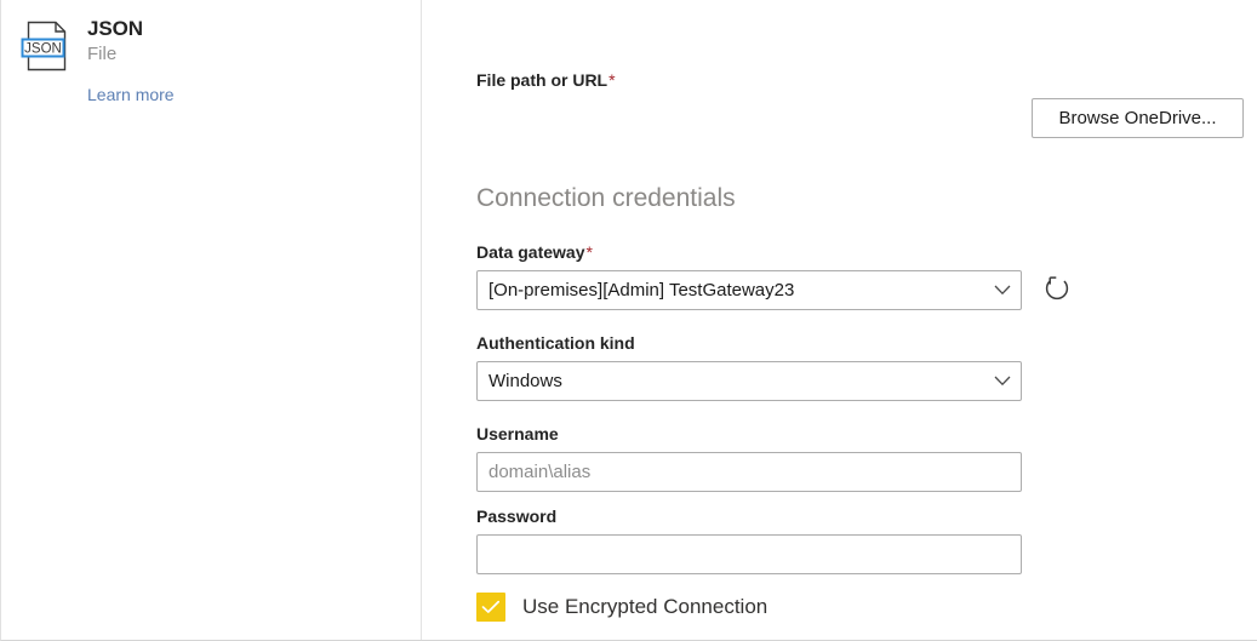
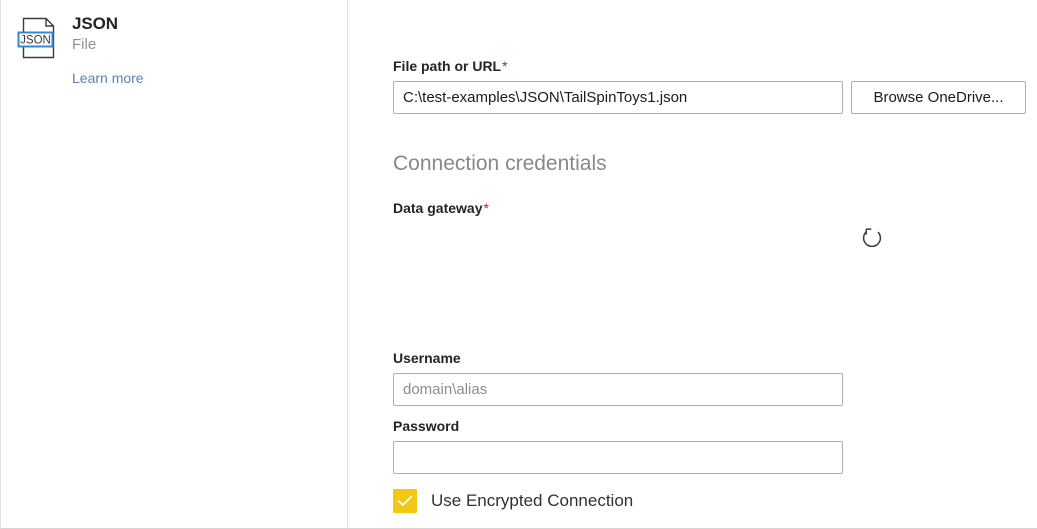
  JSON
  JSON
  File
  Learn more
  File path or URL*
+ C:\test-examples\JSON\TailSpinToys1.json
  Browse OneDrive...
  Connection credentials
  Data gateway*
- [On-premises][Admin] TestGateway23
- Authentication kind
- Windows
  Username
  domain\alias
  Password
  Use Encrypted Connection
